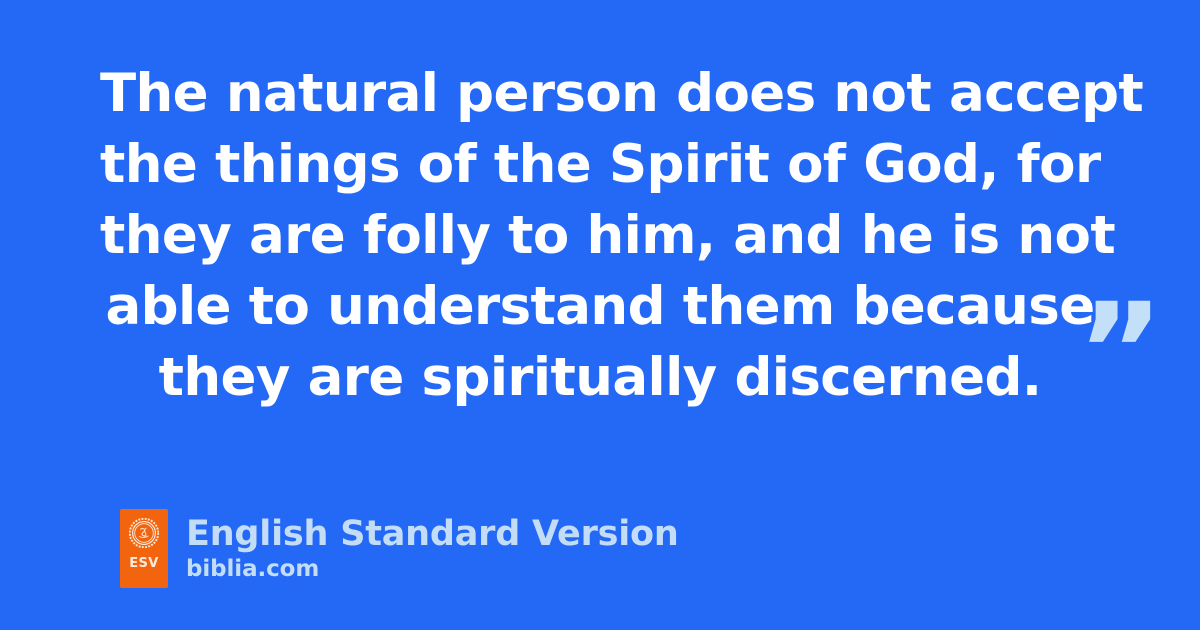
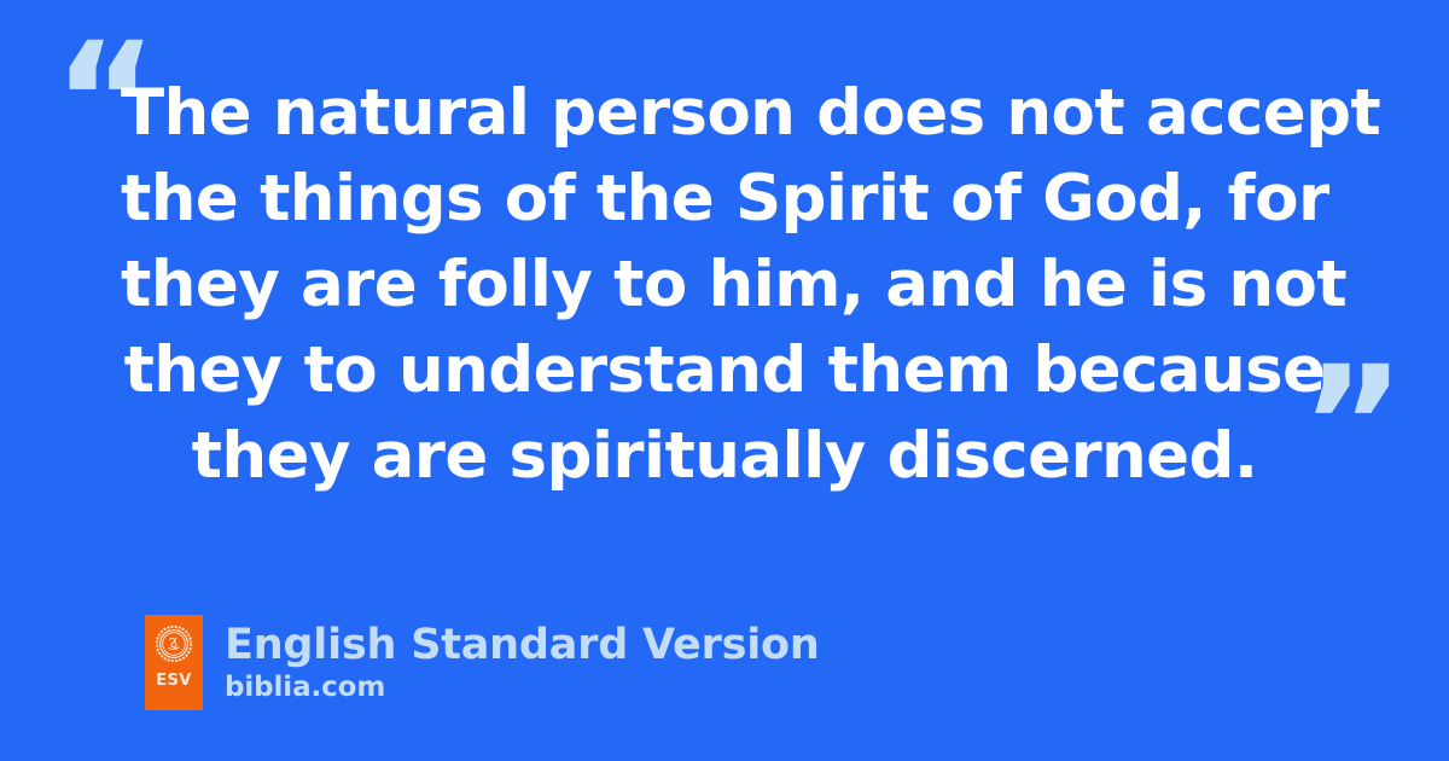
+ “
  The natural person does not accept
  the things of the Spirit of God, for
  they are folly to him, and he is not
- able to understand them because
+ they to understand them because
  they are spiritually discerned.
  ”
  ESV
  English Standard Version
  biblia.com
